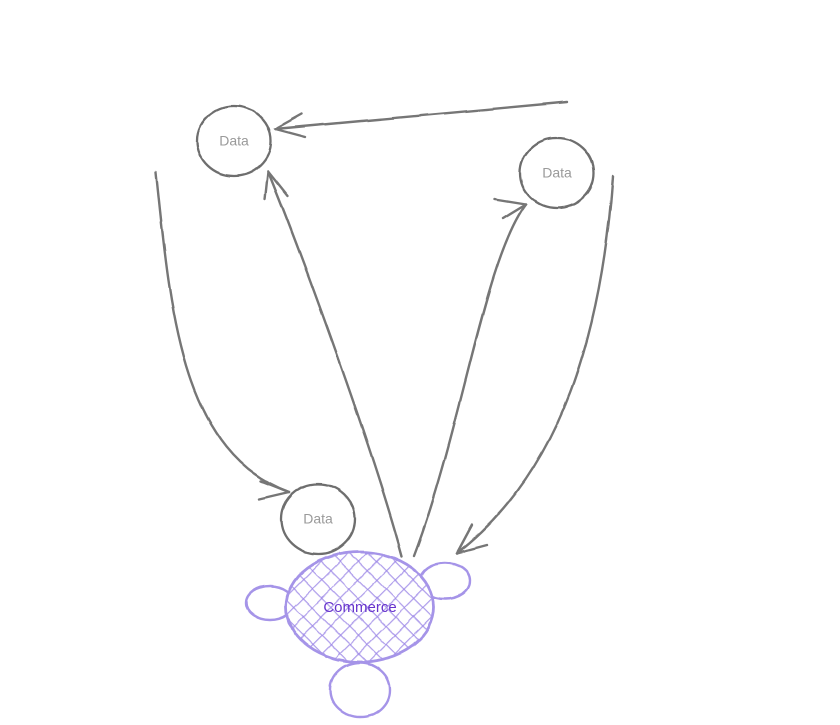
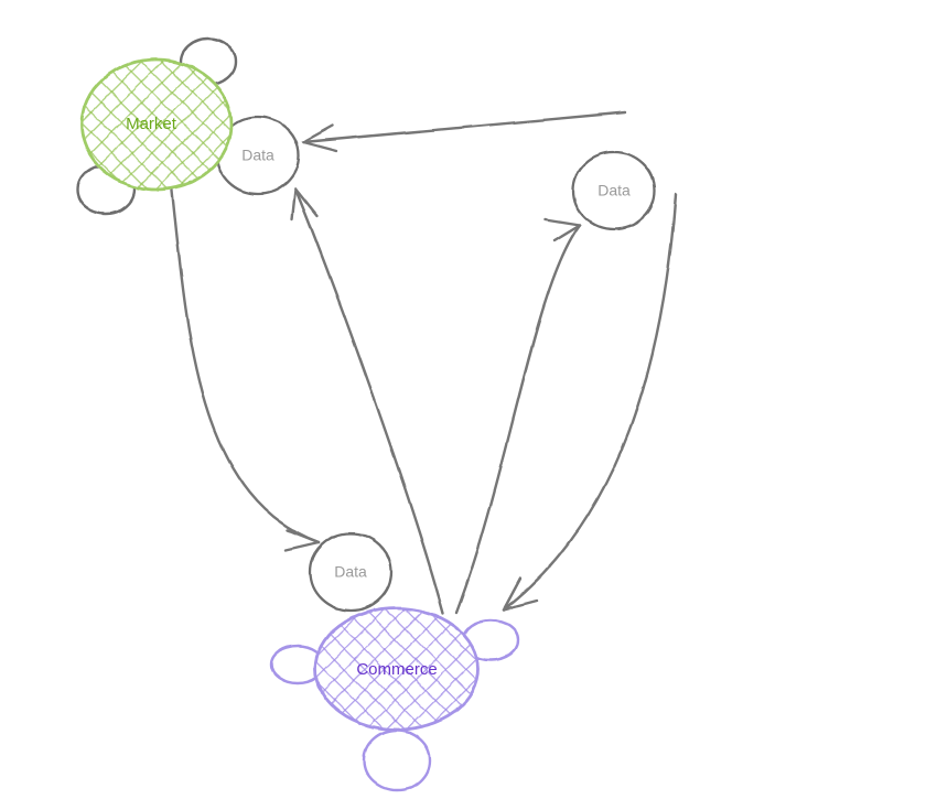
  Data
  Data
  Data
+ Market
  Commerce
